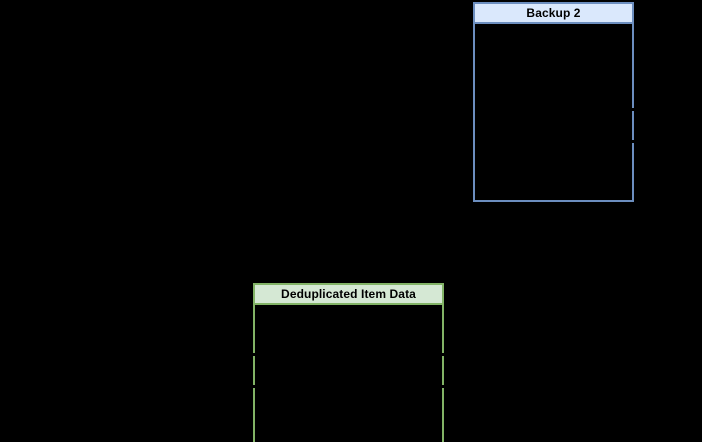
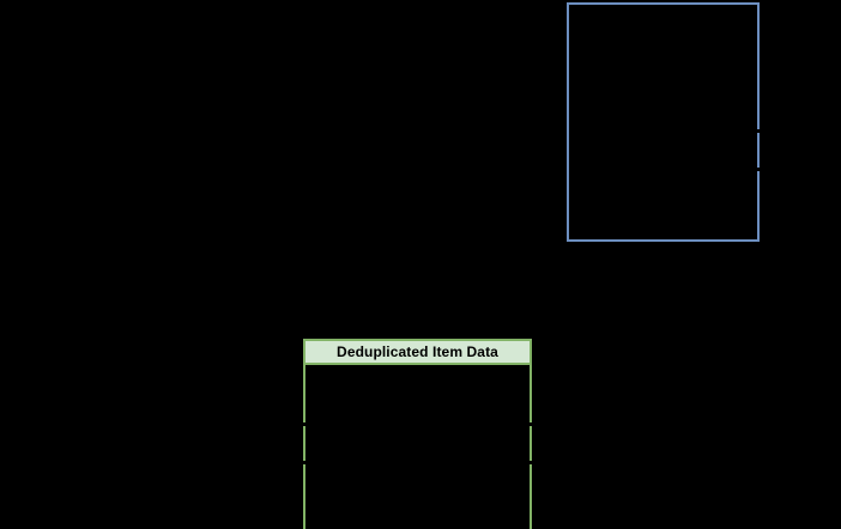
- Backup 2
  Deduplicated Item Data
